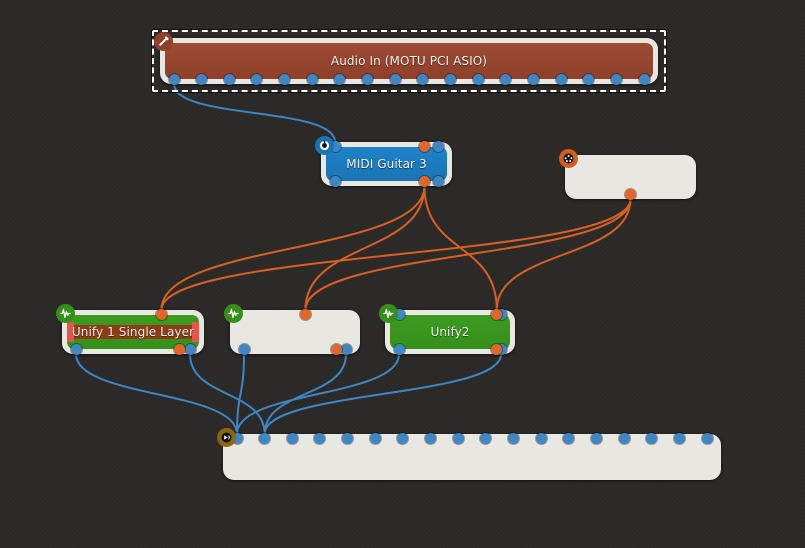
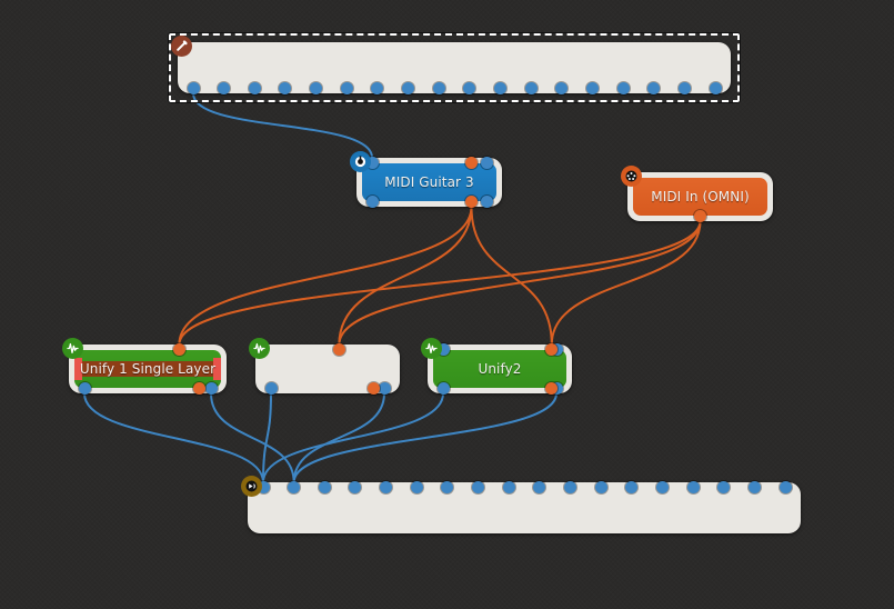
- Audio In (MOTU PCI ASIO)
  MIDI Guitar 3
+ MIDI In (OMNI)
  Unify 1 Single Layer
  Unify2
